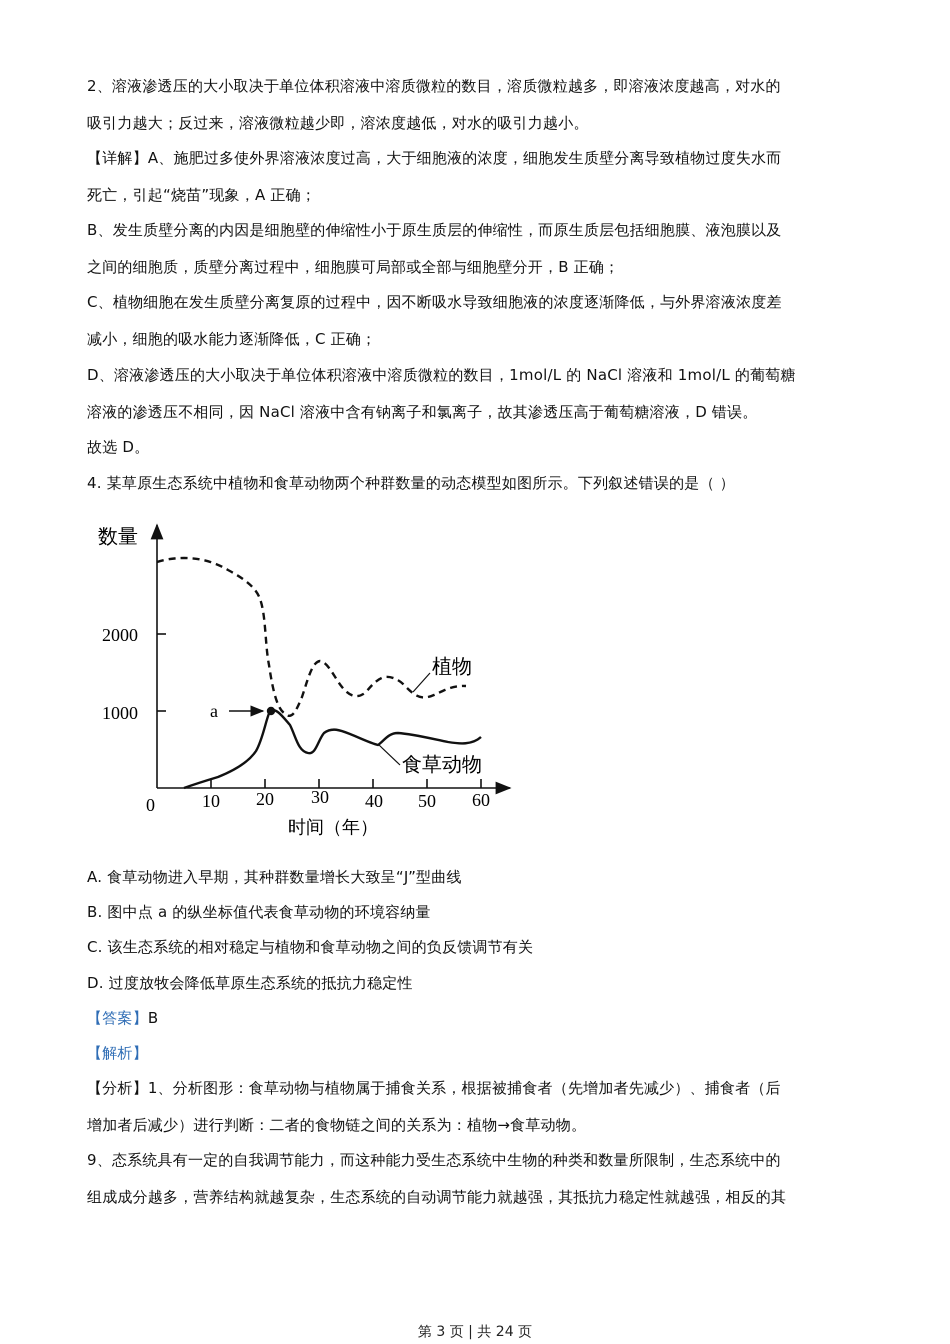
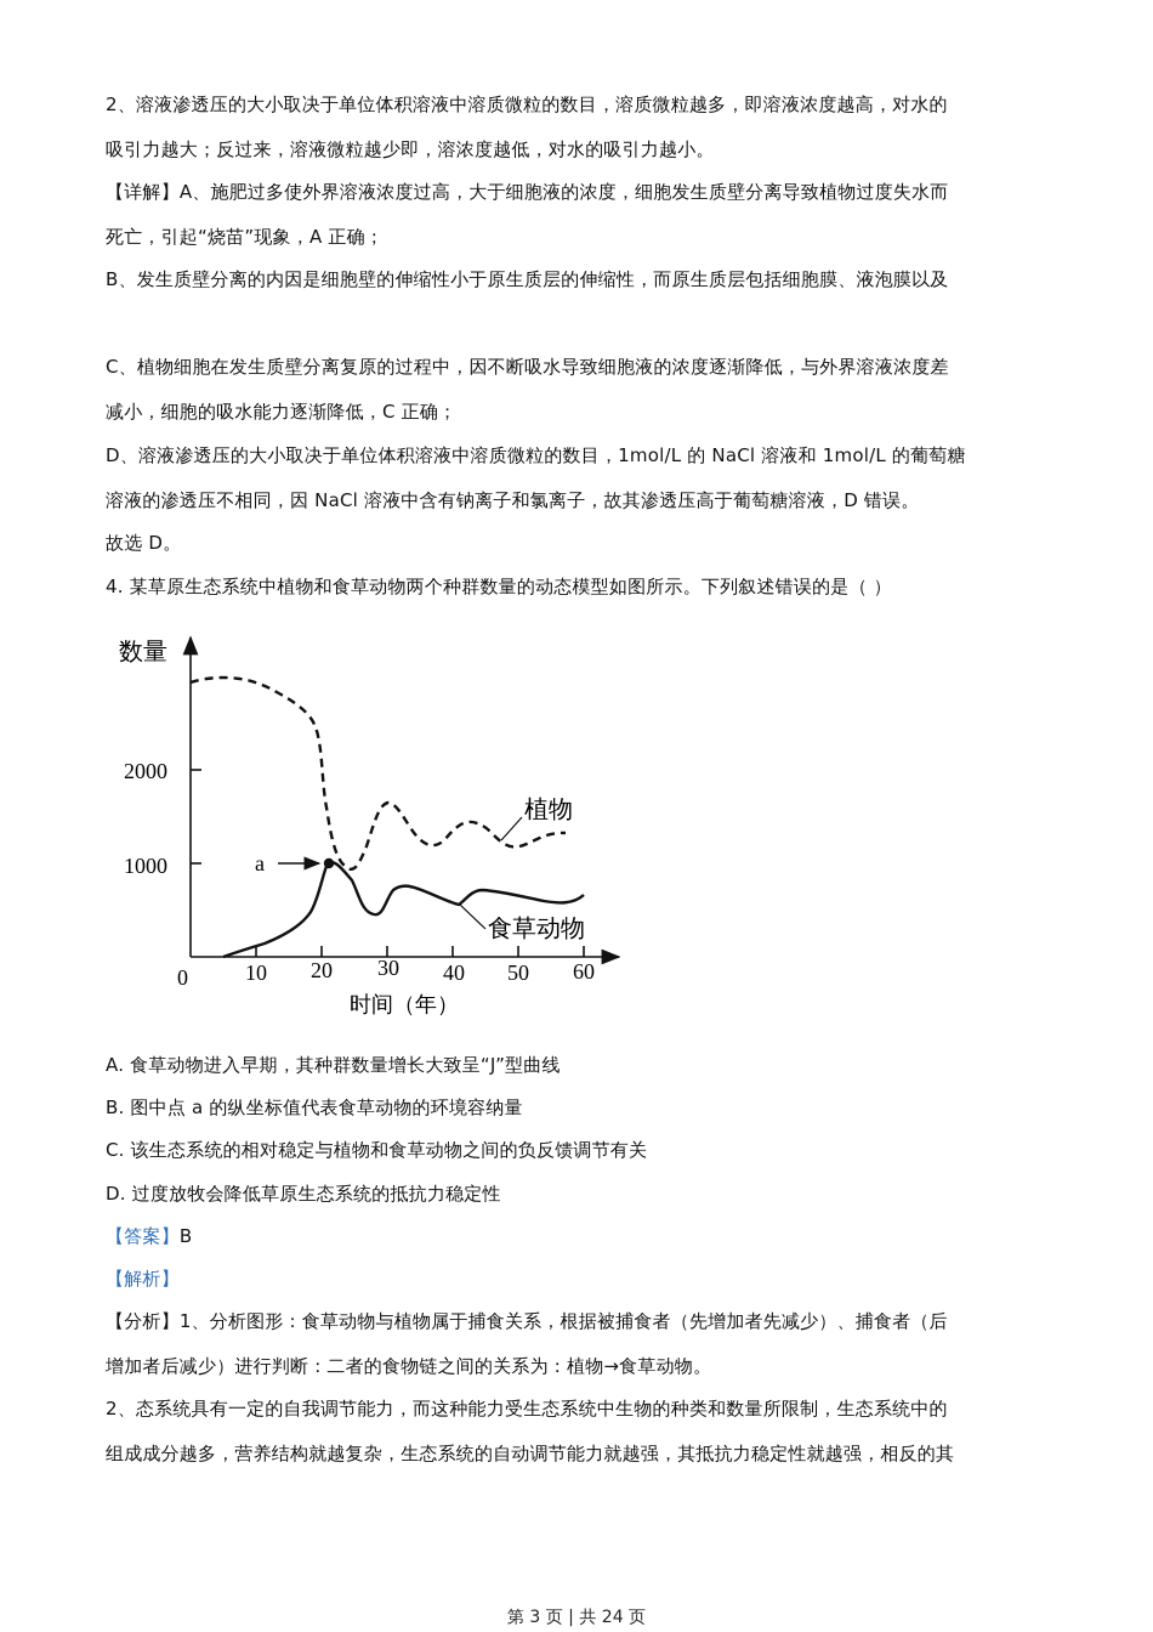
  2、溶液渗透压的大小取决于单位体积溶液中溶质微粒的数目，溶质微粒越多，即溶液浓度越高，对水的
  吸引力越大；反过来，溶液微粒越少即，溶浓度越低，对水的吸引力越小。
  【详解】A、施肥过多使外界溶液浓度过高，大于细胞液的浓度，细胞发生质壁分离导致植物过度失水而
  死亡，引起“烧苗”现象，A 正确；
  B、发生质壁分离的内因是细胞壁的伸缩性小于原生质层的伸缩性，而原生质层包括细胞膜、液泡膜以及
- 之间的细胞质，质壁分离过程中，细胞膜可局部或全部与细胞壁分开，B 正确；
  C、植物细胞在发生质壁分离复原的过程中，因不断吸水导致细胞液的浓度逐渐降低，与外界溶液浓度差
  减小，细胞的吸水能力逐渐降低，C 正确；
  D、溶液渗透压的大小取决于单位体积溶液中溶质微粒的数目，1mol/L 的 NaCl 溶液和 1mol/L 的葡萄糖
  溶液的渗透压不相同，因 NaCl 溶液中含有钠离子和氯离子，故其渗透压高于葡萄糖溶液，D 错误。
  故选 D。
  4. 某草原生态系统中植物和食草动物两个种群数量的动态模型如图所示。下列叙述错误的是（ ）
  数量
  2000
  1000
  0
  10
  20
  30
  40
  50
  60
  时间（年）
  a
  植物
  食草动物
  A. 食草动物进入早期，其种群数量增长大致呈“J”型曲线
  B. 图中点 a 的纵坐标值代表食草动物的环境容纳量
  C. 该生态系统的相对稳定与植物和食草动物之间的负反馈调节有关
  D. 过度放牧会降低草原生态系统的抵抗力稳定性
  【答案】B
  【解析】
  【分析】1、分析图形：食草动物与植物属于捕食关系，根据被捕食者（先增加者先减少）、捕食者（后
  增加者后减少）进行判断：二者的食物链之间的关系为：植物→食草动物。
- 9、态系统具有一定的自我调节能力，而这种能力受生态系统中生物的种类和数量所限制，生态系统中的
+ 2、态系统具有一定的自我调节能力，而这种能力受生态系统中生物的种类和数量所限制，生态系统中的
  组成成分越多，营养结构就越复杂，生态系统的自动调节能力就越强，其抵抗力稳定性就越强，相反的其
  第 3 页 | 共 24 页
